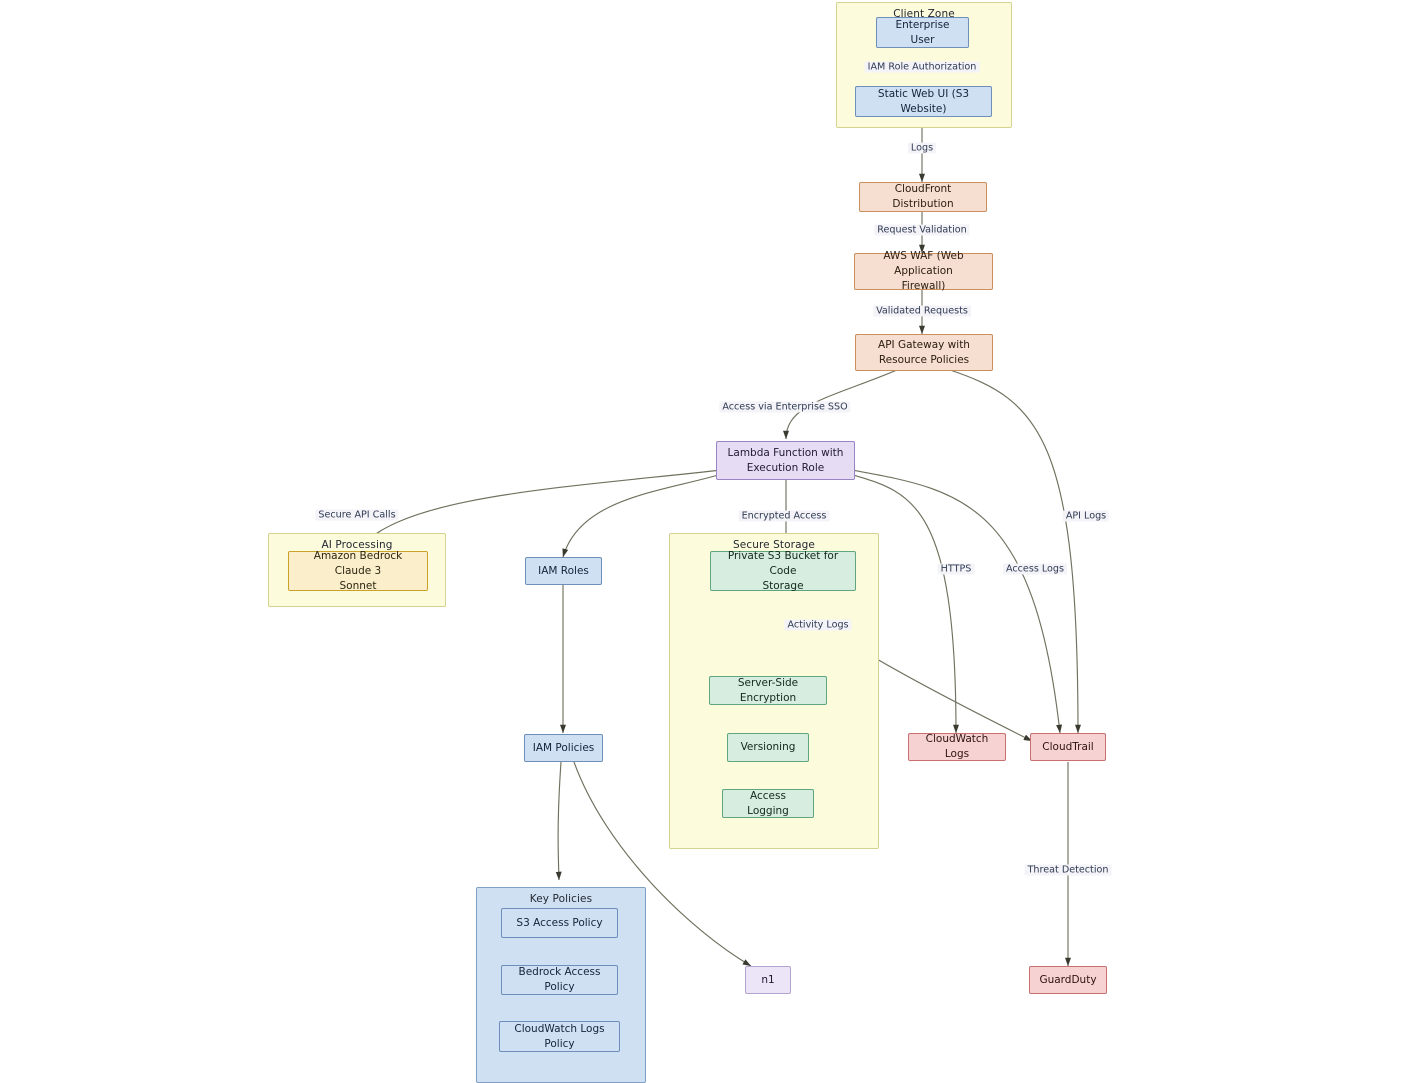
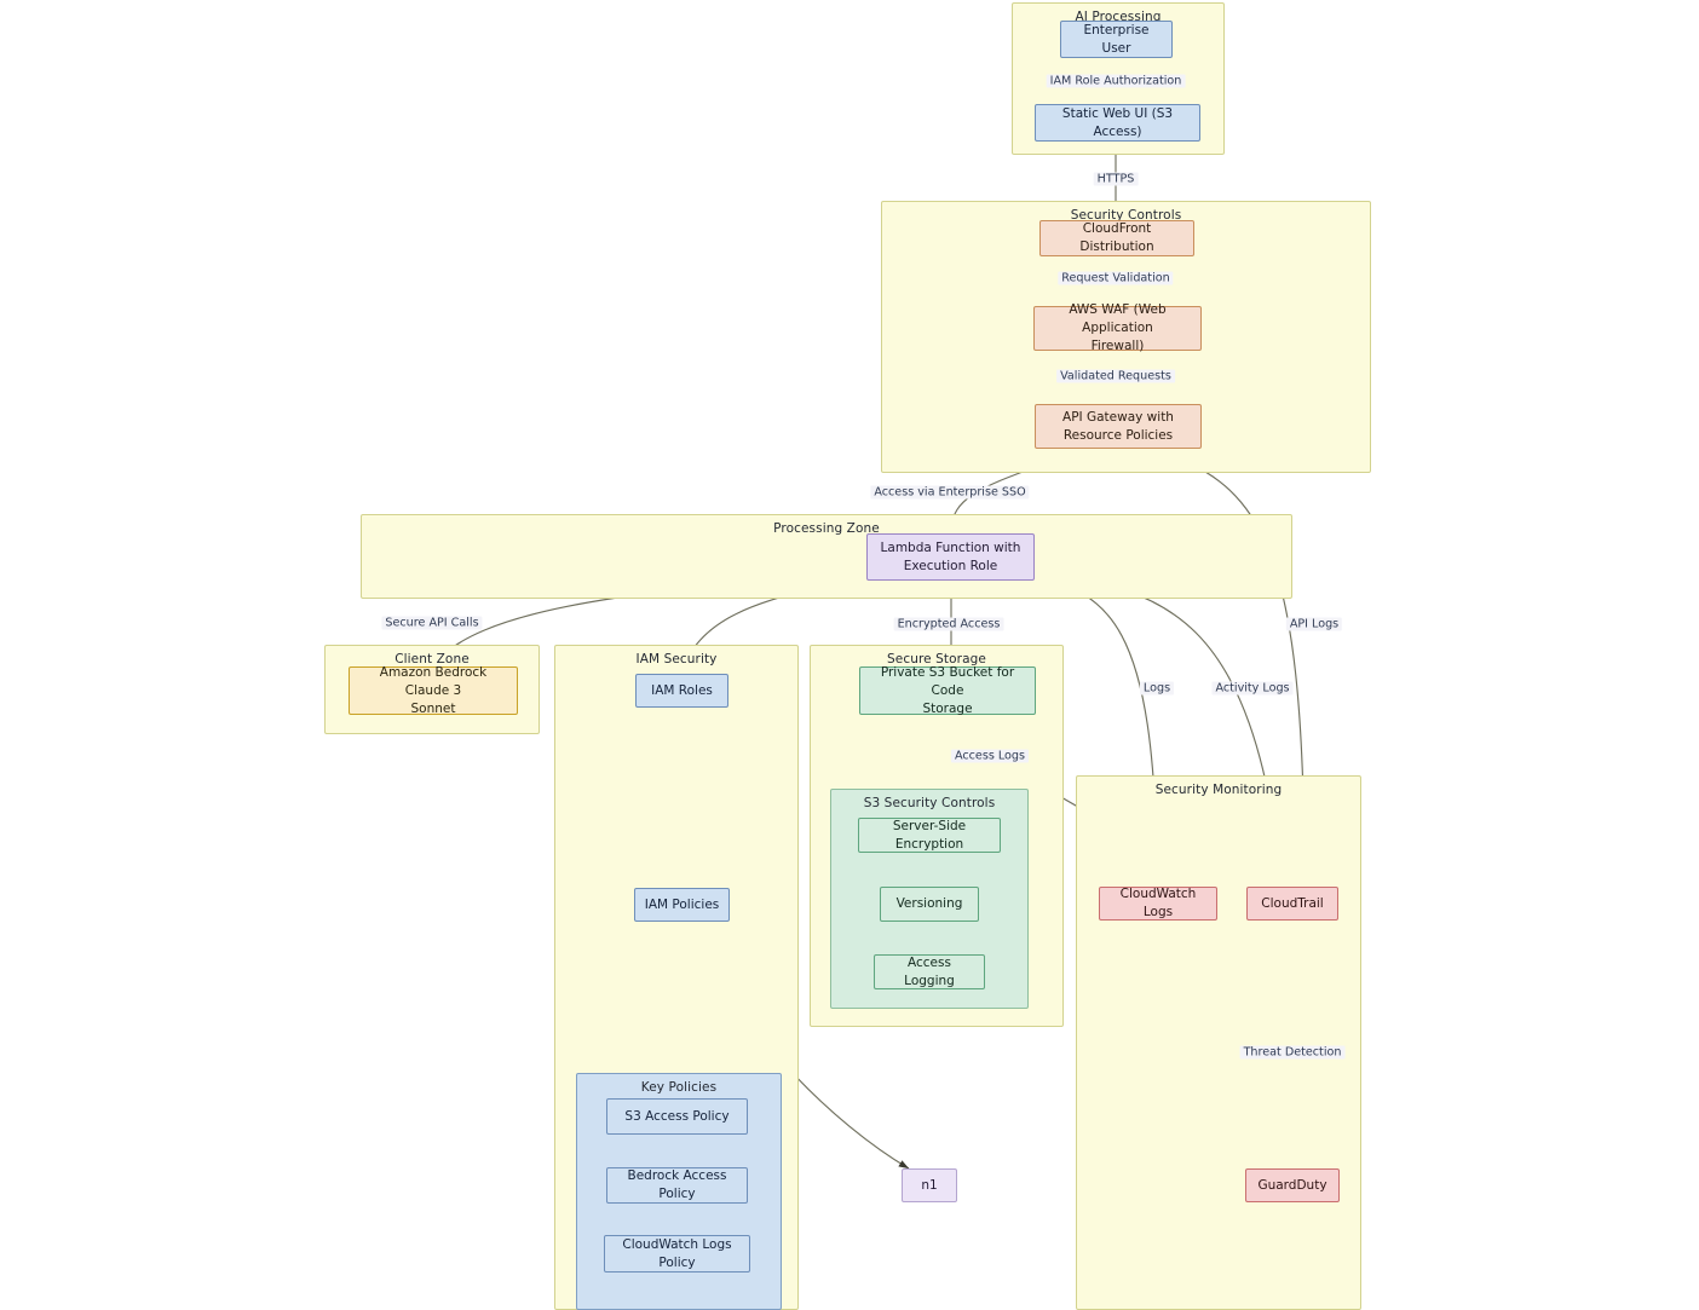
- Client Zone
+ AI Processing
+ Security Controls
+ Processing Zone
- AI Processing
+ Client Zone
+ IAM Security
  Key Policies
  Secure Storage
+ S3 Security Controls
+ Security Monitoring
  Enterprise User
- Static Web UI (S3 Website)
+ Static Web UI (S3 Access)
  CloudFront Distribution
  AWS WAF (Web Application
  Firewall)
  API Gateway with
  Resource Policies
  Lambda Function with
  Execution Role
  Amazon Bedrock Claude 3
  Sonnet
  IAM Roles
  IAM Policies
  S3 Access Policy
  Bedrock Access Policy
  CloudWatch Logs Policy
  Private S3 Bucket for Code
  Storage
  Server-Side Encryption
  Versioning
  Access Logging
  CloudWatch Logs
  CloudTrail
  GuardDuty
  n1
  IAM Role Authorization
- Logs
+ HTTPS
  Request Validation
  Validated Requests
  Access via Enterprise SSO
  Secure API Calls
  Encrypted Access
- HTTPS
+ Logs
- Access Logs
+ Activity Logs
  API Logs
- Activity Logs
+ Access Logs
  Threat Detection
